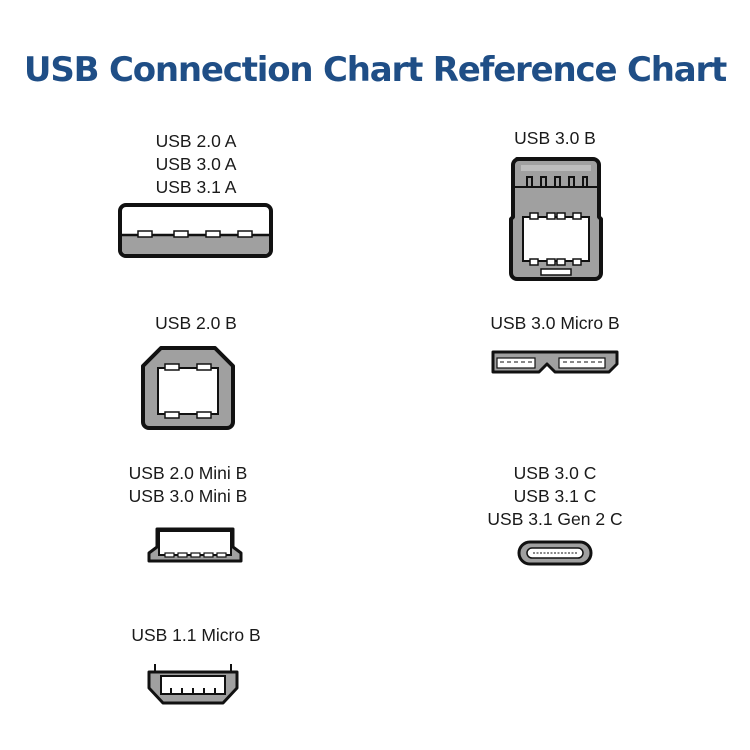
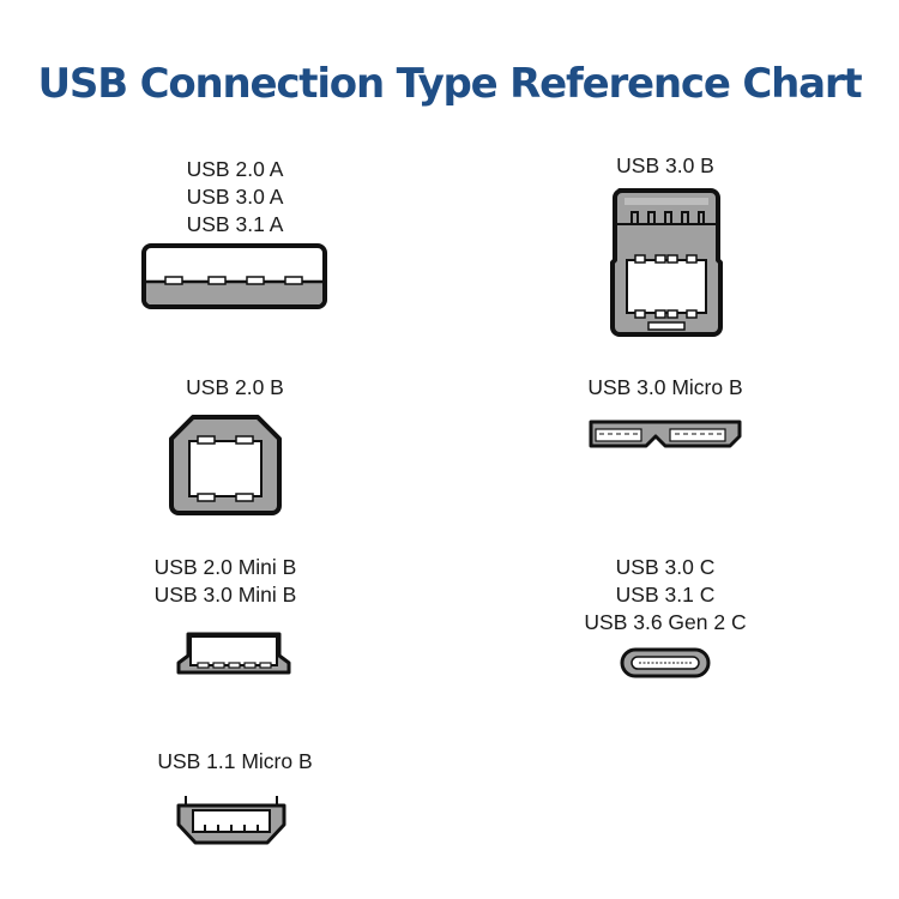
- USB Connection Chart Reference Chart
+ USB Connection Type Reference Chart
  USB 2.0 A
  USB 3.0 A
  USB 3.1 A
  USB 3.0 B
  USB 2.0 B
  USB 3.0 Micro B
  USB 2.0 Mini B
  USB 3.0 Mini B
  USB 3.0 C
  USB 3.1 C
- USB 3.1 Gen 2 C
+ USB 3.6 Gen 2 C
  USB 1.1 Micro B
